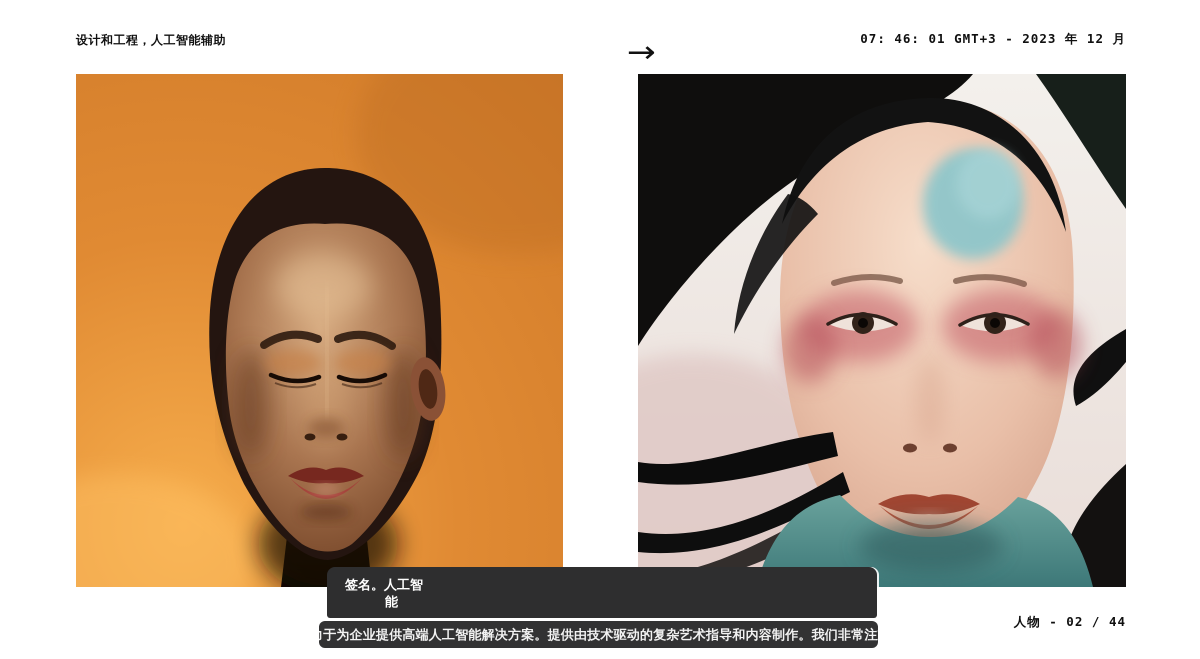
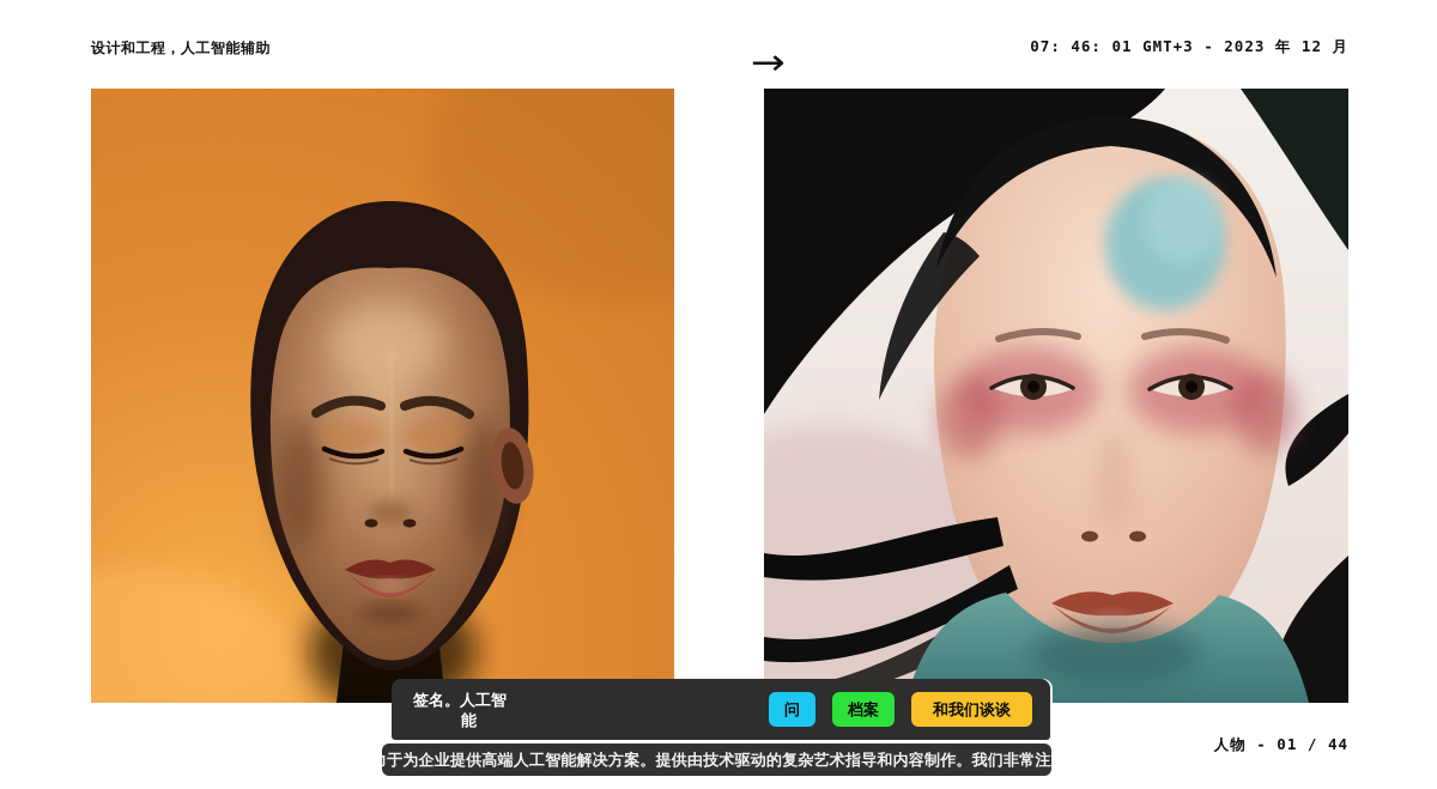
  设计和工程，人工智能辅助
  07: 46: 01 GMT+3 - 2023 年 12 月
  →
  签名。人工智
  能
+ 问
+ 档案
+ 和我们谈谈
  于为企业提供高端人工智能解决方案。提供由技术驱动的复杂艺术指导和内容制作。我们非常注
- 人物 - 02 / 44
+ 人物 - 01 / 44
